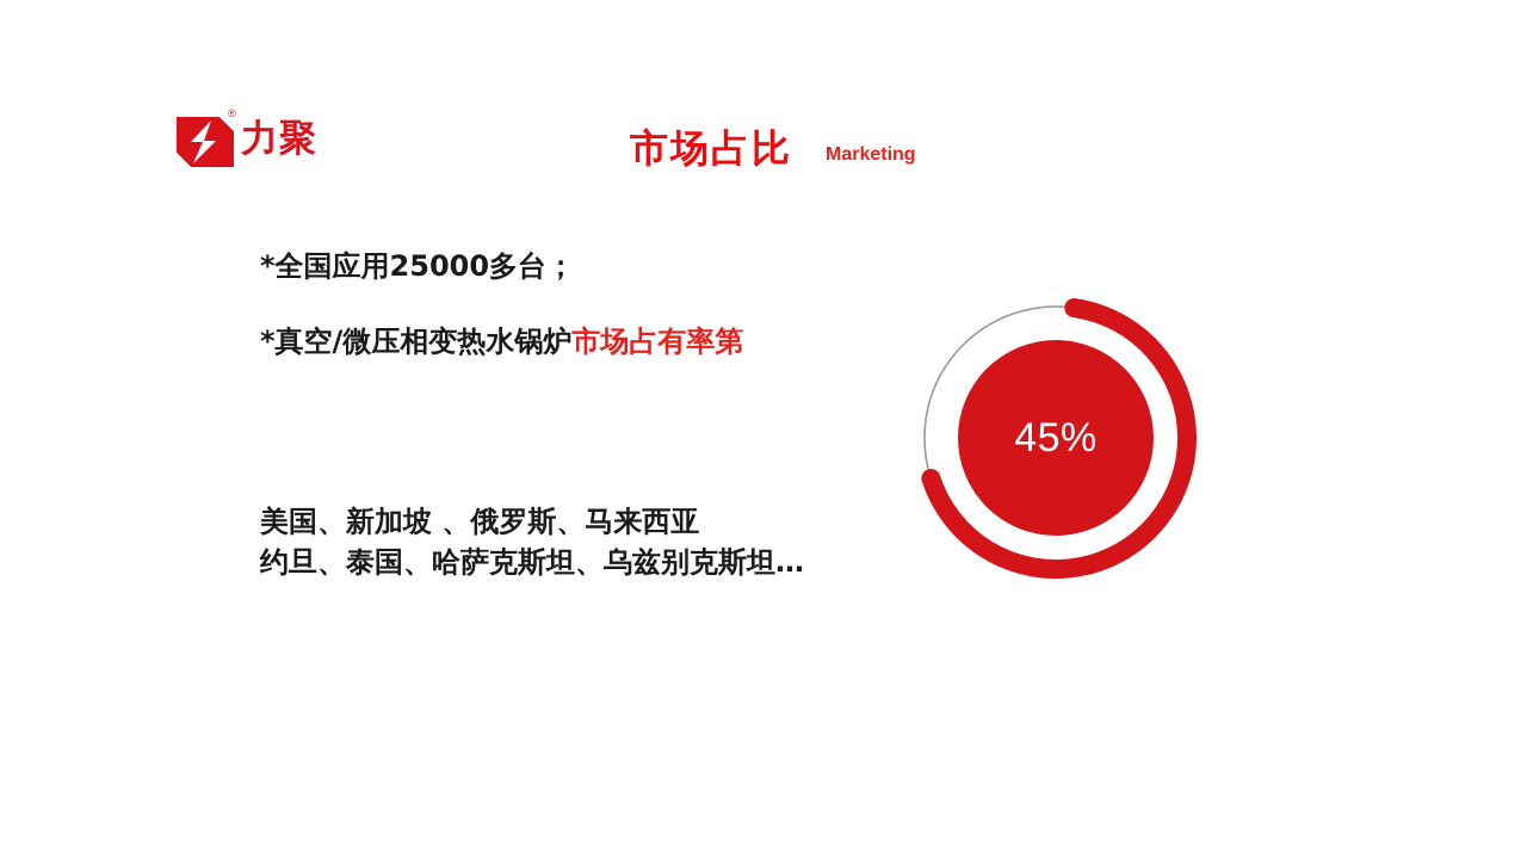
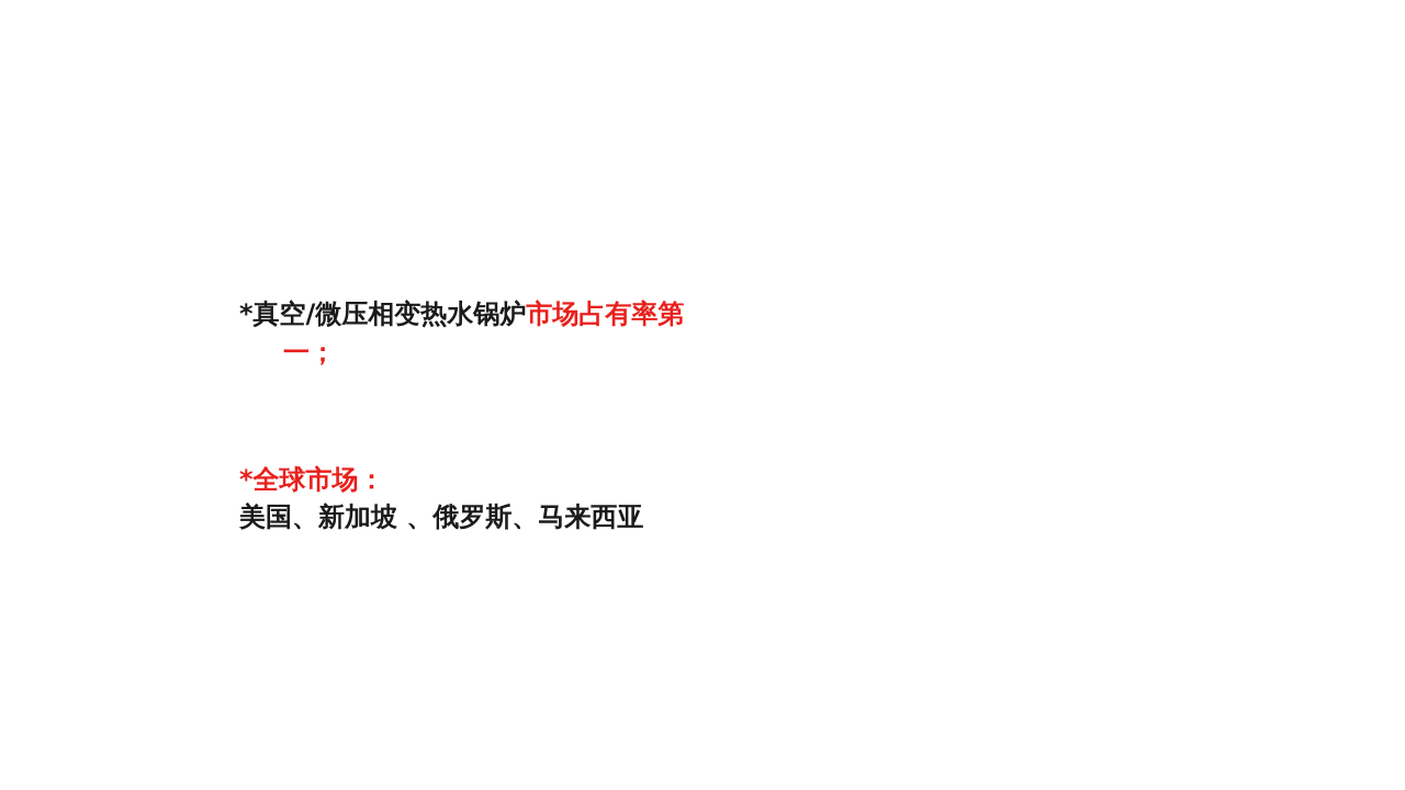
- ®
- 力聚
- 市场占比
- Marketing
- *全国应用25000多台；
  *真空/微压相变热水锅炉市场占有率第
+ 一；
+ *全球市场：
  美国、新加坡 、俄罗斯、马来西亚
- 约旦、泰国、哈萨克斯坦、乌兹别克斯坦…
- 45%
